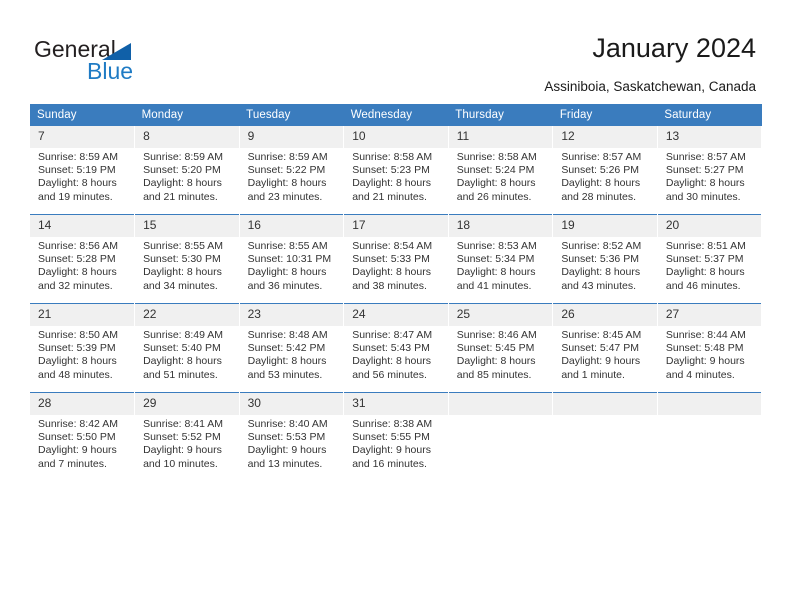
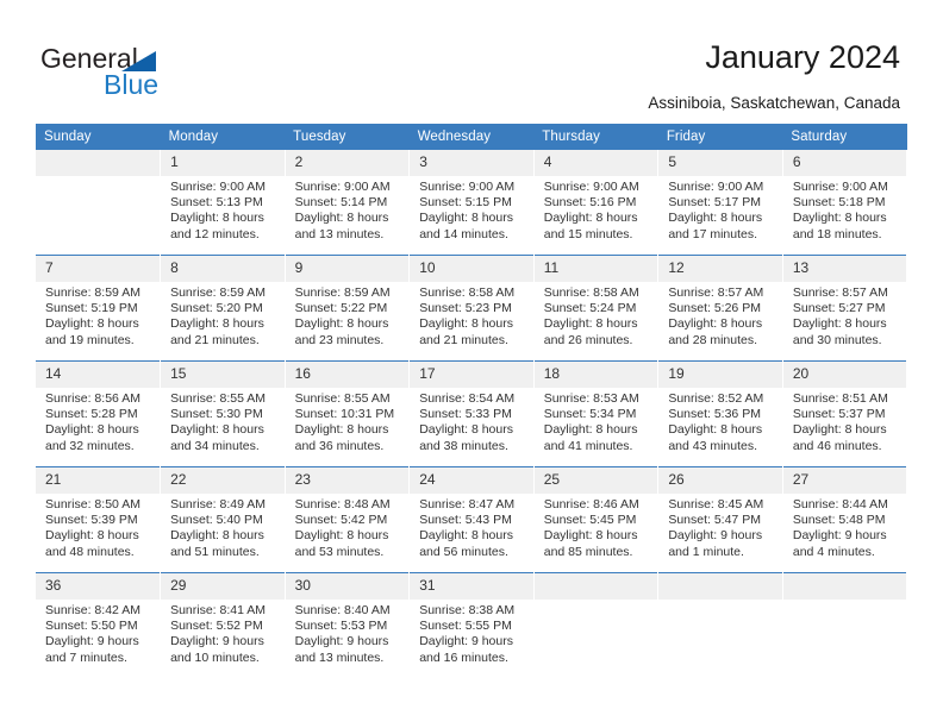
  General
  Blue
  January 2024
  Assiniboia, Saskatchewan, Canada
  Sunday	Monday	Tuesday	Wednesday	Thursday	Friday	Saturday
+ 	1Sunrise: 9:00 AMSunset: 5:13 PMDaylight: 8 hoursand 12 minutes.	2Sunrise: 9:00 AMSunset: 5:14 PMDaylight: 8 hoursand 13 minutes.	3Sunrise: 9:00 AMSunset: 5:15 PMDaylight: 8 hoursand 14 minutes.	4Sunrise: 9:00 AMSunset: 5:16 PMDaylight: 8 hoursand 15 minutes.	5Sunrise: 9:00 AMSunset: 5:17 PMDaylight: 8 hoursand 17 minutes.	6Sunrise: 9:00 AMSunset: 5:18 PMDaylight: 8 hoursand 18 minutes.
  7Sunrise: 8:59 AMSunset: 5:19 PMDaylight: 8 hoursand 19 minutes.	8Sunrise: 8:59 AMSunset: 5:20 PMDaylight: 8 hoursand 21 minutes.	9Sunrise: 8:59 AMSunset: 5:22 PMDaylight: 8 hoursand 23 minutes.	10Sunrise: 8:58 AMSunset: 5:23 PMDaylight: 8 hoursand 21 minutes.	11Sunrise: 8:58 AMSunset: 5:24 PMDaylight: 8 hoursand 26 minutes.	12Sunrise: 8:57 AMSunset: 5:26 PMDaylight: 8 hoursand 28 minutes.	13Sunrise: 8:57 AMSunset: 5:27 PMDaylight: 8 hoursand 30 minutes.
  14Sunrise: 8:56 AMSunset: 5:28 PMDaylight: 8 hoursand 32 minutes.	15Sunrise: 8:55 AMSunset: 5:30 PMDaylight: 8 hoursand 34 minutes.	16Sunrise: 8:55 AMSunset: 10:31 PMDaylight: 8 hoursand 36 minutes.	17Sunrise: 8:54 AMSunset: 5:33 PMDaylight: 8 hoursand 38 minutes.	18Sunrise: 8:53 AMSunset: 5:34 PMDaylight: 8 hoursand 41 minutes.	19Sunrise: 8:52 AMSunset: 5:36 PMDaylight: 8 hoursand 43 minutes.	20Sunrise: 8:51 AMSunset: 5:37 PMDaylight: 8 hoursand 46 minutes.
  21Sunrise: 8:50 AMSunset: 5:39 PMDaylight: 8 hoursand 48 minutes.	22Sunrise: 8:49 AMSunset: 5:40 PMDaylight: 8 hoursand 51 minutes.	23Sunrise: 8:48 AMSunset: 5:42 PMDaylight: 8 hoursand 53 minutes.	24Sunrise: 8:47 AMSunset: 5:43 PMDaylight: 8 hoursand 56 minutes.	25Sunrise: 8:46 AMSunset: 5:45 PMDaylight: 8 hoursand 85 minutes.	26Sunrise: 8:45 AMSunset: 5:47 PMDaylight: 9 hoursand 1 minute.	27Sunrise: 8:44 AMSunset: 5:48 PMDaylight: 9 hoursand 4 minutes.
- 28Sunrise: 8:42 AMSunset: 5:50 PMDaylight: 9 hoursand 7 minutes.	29Sunrise: 8:41 AMSunset: 5:52 PMDaylight: 9 hoursand 10 minutes.	30Sunrise: 8:40 AMSunset: 5:53 PMDaylight: 9 hoursand 13 minutes.	31Sunrise: 8:38 AMSunset: 5:55 PMDaylight: 9 hoursand 16 minutes.
+ 36Sunrise: 8:42 AMSunset: 5:50 PMDaylight: 9 hoursand 7 minutes.	29Sunrise: 8:41 AMSunset: 5:52 PMDaylight: 9 hoursand 10 minutes.	30Sunrise: 8:40 AMSunset: 5:53 PMDaylight: 9 hoursand 13 minutes.	31Sunrise: 8:38 AMSunset: 5:55 PMDaylight: 9 hoursand 16 minutes.
